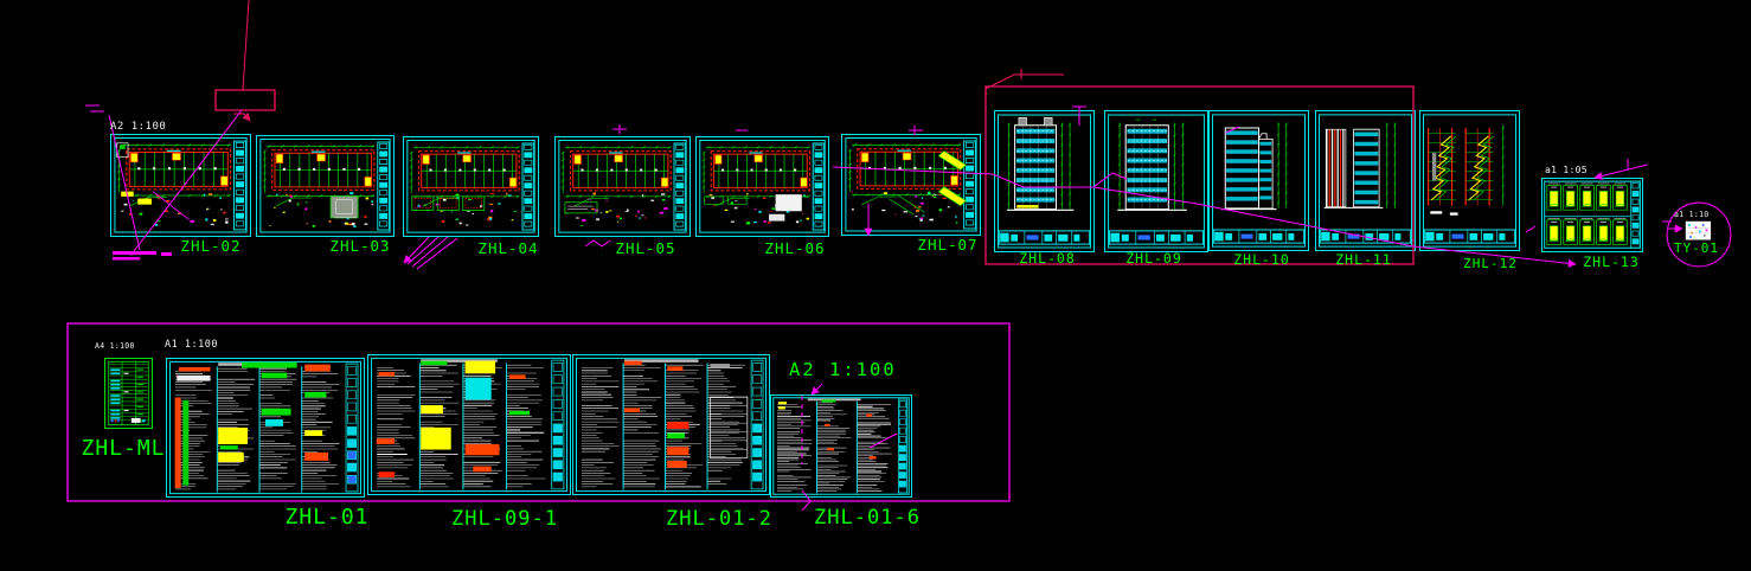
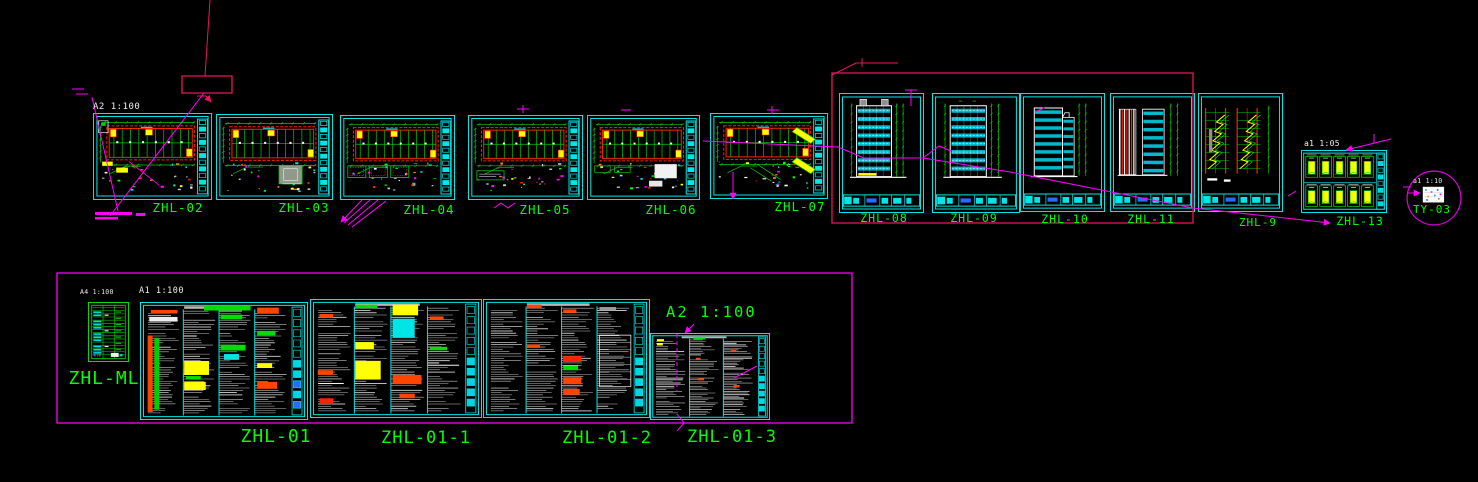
  ZHL-02
  ZHL-03
  ZHL-04
  ZHL-05
  ZHL-06
  ZHL-07
  ZHL-08
  ZHL-09
  ZHL-10
  ZHL-11
- ZHL-12
+ ZHL-9
  ZHL-13
- TY-01
+ TY-03
  ZHL-ML
  ZHL-01
- ZHL-09-1
+ ZHL-01-1
  ZHL-01-2
- ZHL-01-6
+ ZHL-01-3
  A2 1:100
  A4 1:100
  A1 1:100
  A2 1:100
  a1 1:05
  a1 1:10
